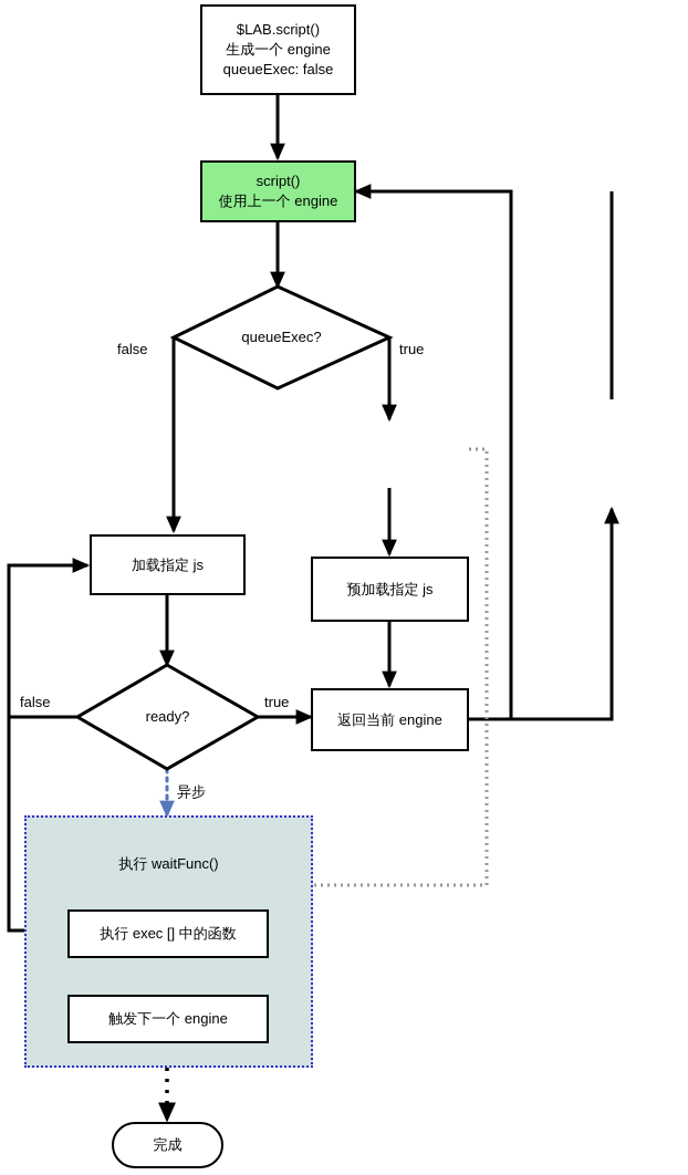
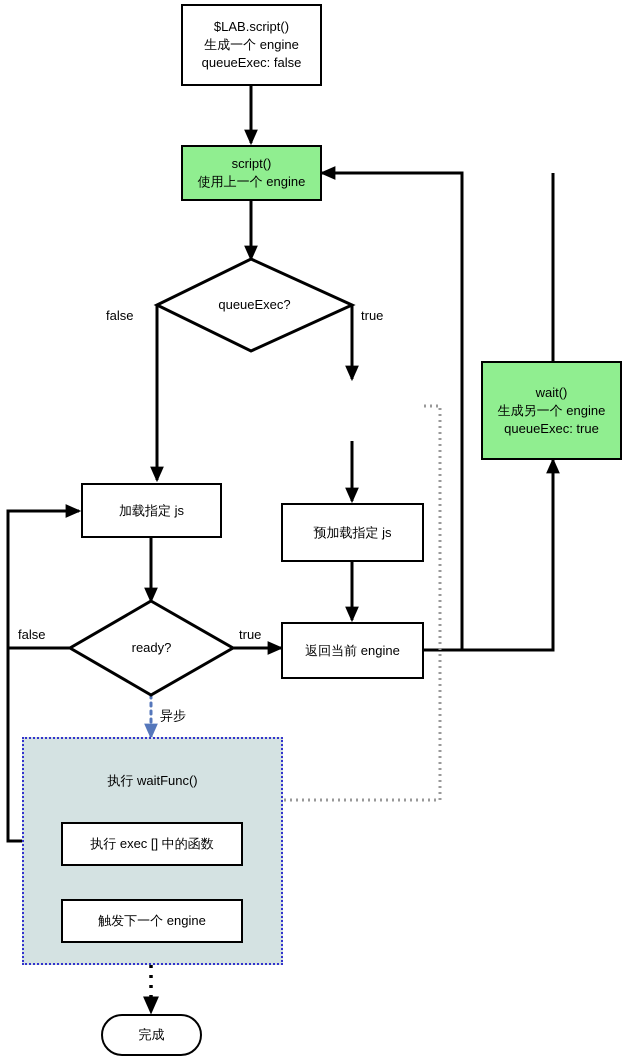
  执行 waitFunc()
  $LAB.script()
  生成一个 engine
  queueExec: false
  script()
  使用上一个 engine
  queueExec?
+ wait()
+ 生成另一个 engine
+ queueExec: true
  加载指定 js
  预加载指定 js
  ready?
  返回当前 engine
  执行 exec [] 中的函数
  触发下一个 engine
  完成
  false
  true
  false
  true
  异步
